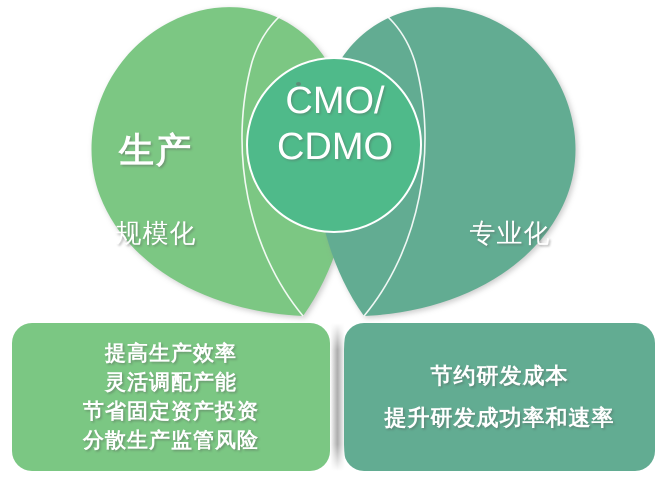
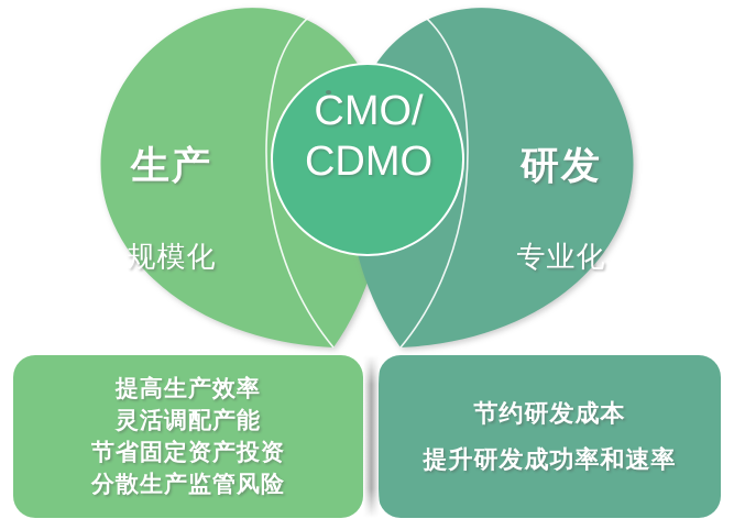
  CMO/
  CDMO
  生产
  规模化
+ 研发
  专业化
  提高生产效率
  灵活调配产能
  节省固定资产投资
  分散生产监管风险
  节约研发成本
  提升研发成功率和速率
